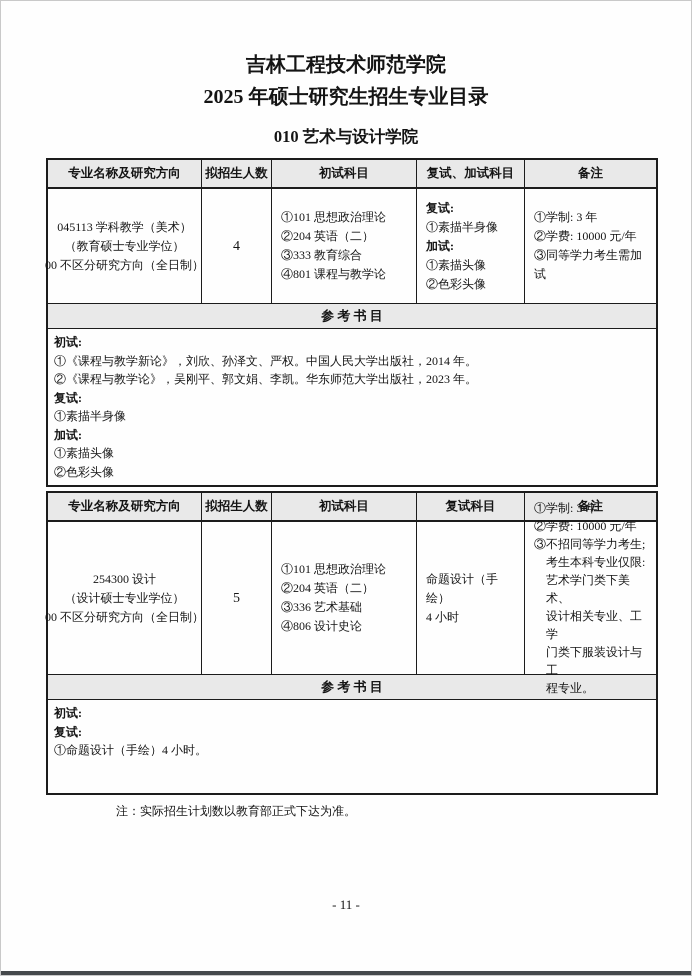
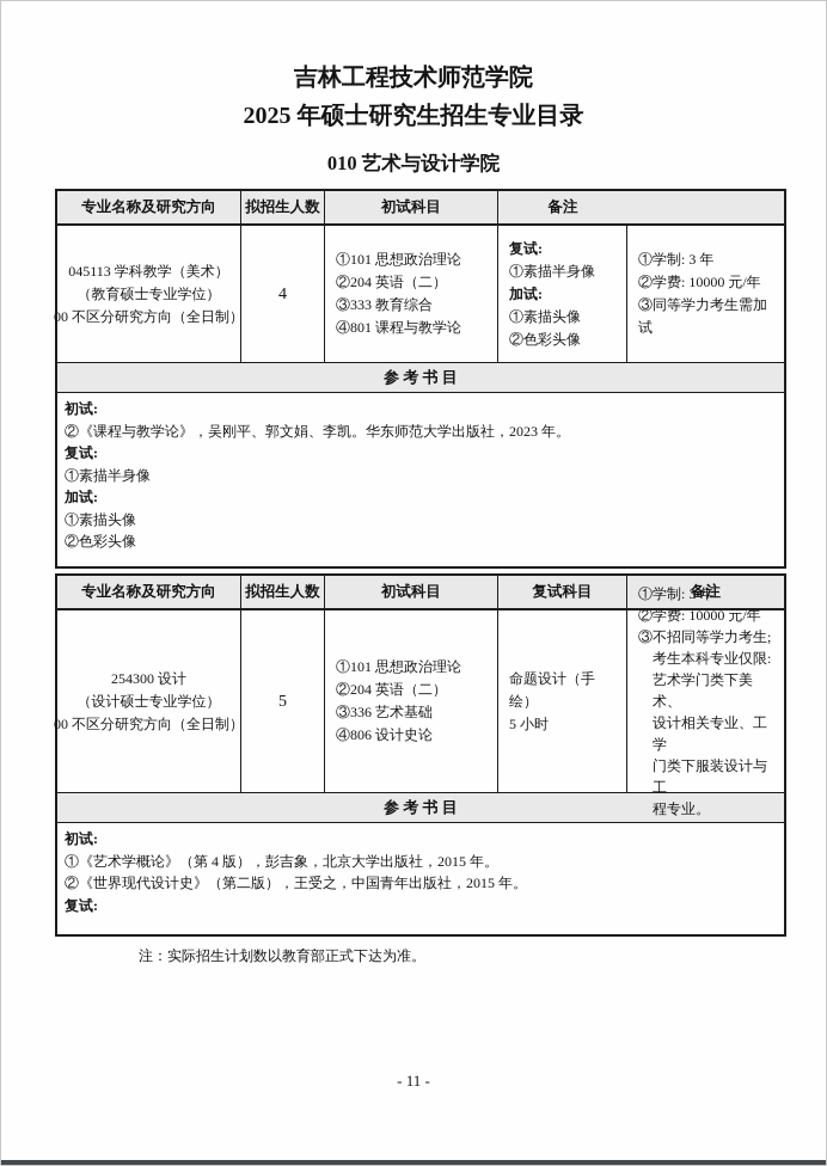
  吉林工程技术师范学院
  2025 年硕士研究生招生专业目录
  010 艺术与设计学院
  专业名称及研究方向
  拟招生人数
  初试科目
- 复试、加试科目
  备注
  045113 学科教学（美术）
  （教育硕士专业学位）
  00 不区分研究方向（全日制）
  4
  ①101 思想政治理论
  ②204 英语（二）
  ③333 教育综合
  ④801 课程与教学论
  复试:
  ①素描半身像
  加试:
  ①素描头像
  ②色彩头像
  ①学制: 3 年
  ②学费: 10000 元/年
  ③同等学力考生需加试
  参 考 书 目
  初试:
- ①《课程与教学新论》，刘欣、孙泽文、严权。中国人民大学出版社，2014 年。
  ②《课程与教学论》，吴刚平、郭文娟、李凯。华东师范大学出版社，2023 年。
  复试:
  ①素描半身像
  加试:
  ①素描头像
  ②色彩头像
  专业名称及研究方向
  拟招生人数
  初试科目
  复试科目
  备注
  254300 设计
  （设计硕士专业学位）
  00 不区分研究方向（全日制）
  5
  ①101 思想政治理论
  ②204 英语（二）
  ③336 艺术基础
  ④806 设计史论
  命题设计（手绘）
- 4 小时
+ 5 小时
  ①学制: 3 年
  ②学费: 10000 元/年
  ③不招同等学力考生;
  考生本科专业仅限:
  艺术学门类下美术、
  设计相关专业、工学
  门类下服装设计与工
  程专业。
  参 考 书 目
  初试:
+ ①《艺术学概论》（第 4 版），彭吉象，北京大学出版社，2015 年。
+ ②《世界现代设计史》（第二版），王受之，中国青年出版社，2015 年。
  复试:
- ①命题设计（手绘）4 小时。
  注：实际招生计划数以教育部正式下达为准。
  - 11 -
